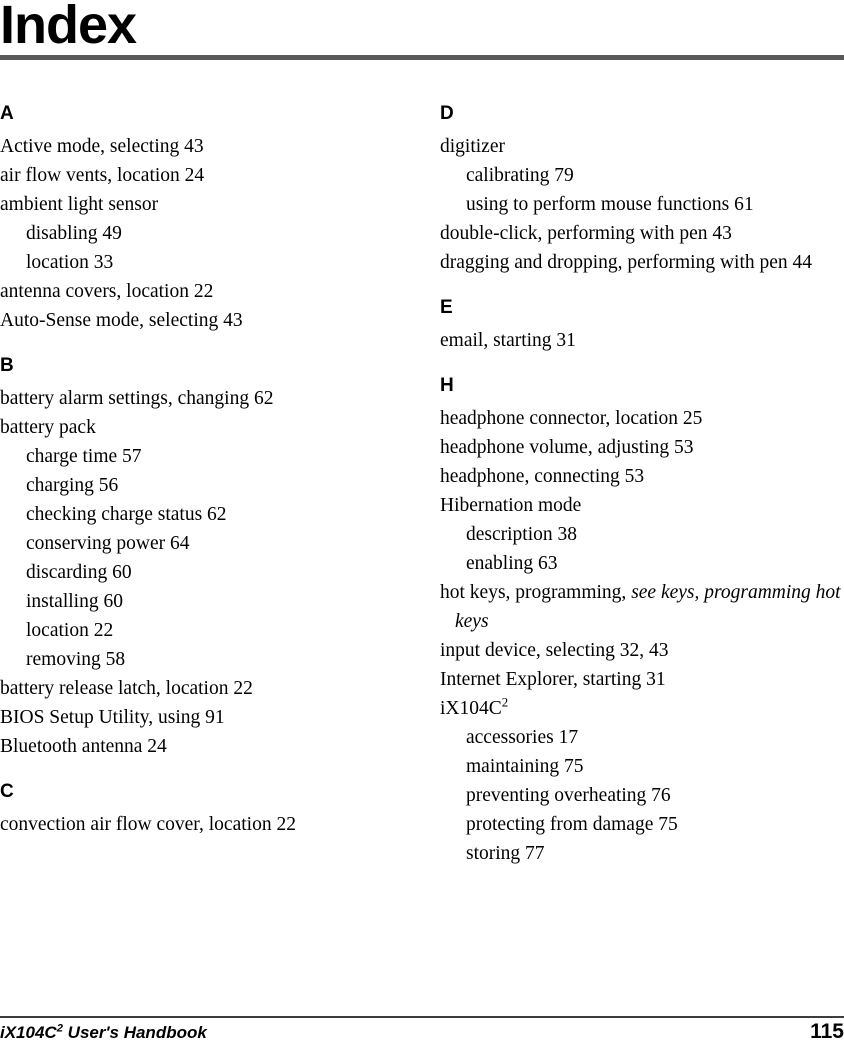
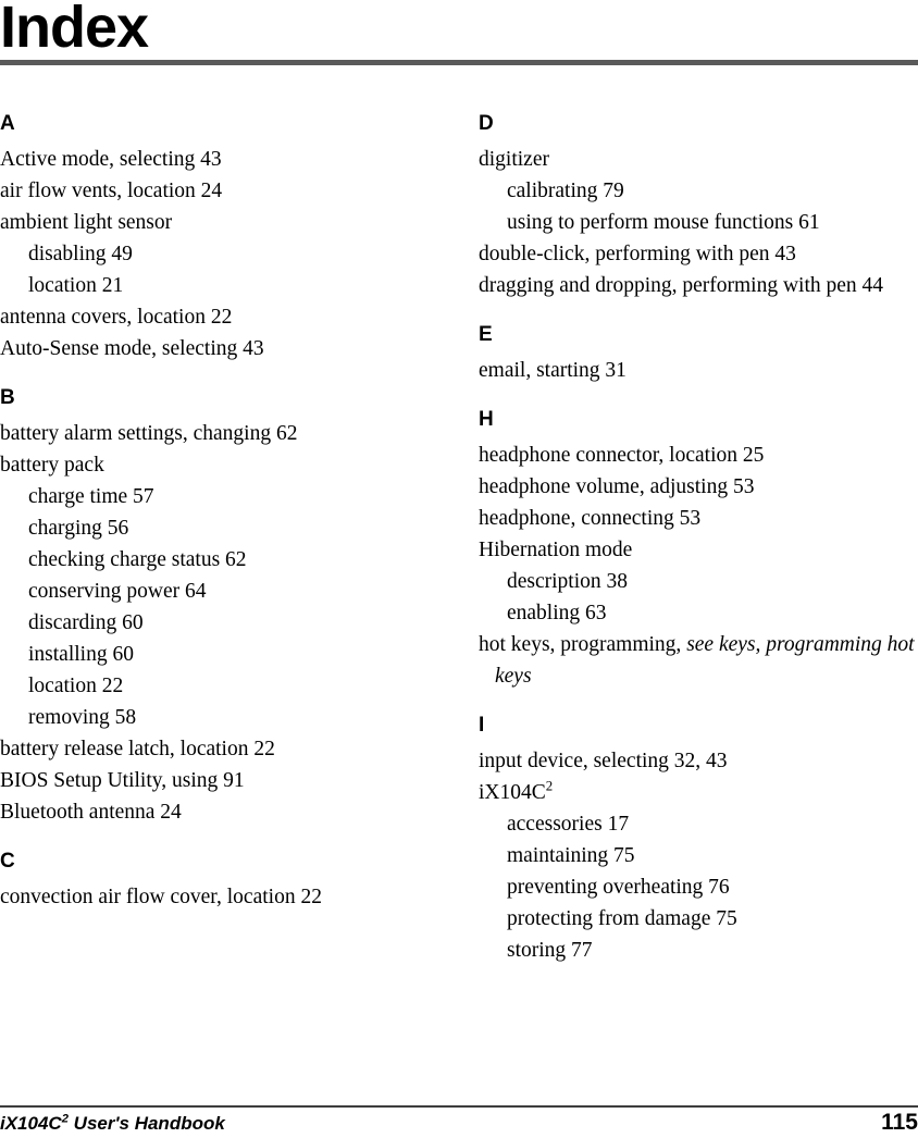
  Index
  A
  Active mode, selecting 43
  air flow vents, location 24
  ambient light sensor
  disabling 49
- location 33
+ location 21
  antenna covers, location 22
  Auto-Sense mode, selecting 43
  B
  battery alarm settings, changing 62
  battery pack
  charge time 57
  charging 56
  checking charge status 62
  conserving power 64
  discarding 60
  installing 60
  location 22
  removing 58
  battery release latch, location 22
  BIOS Setup Utility, using 91
  Bluetooth antenna 24
  C
  convection air flow cover, location 22
  D
  digitizer
  calibrating 79
  using to perform mouse functions 61
  double-click, performing with pen 43
  dragging and dropping, performing with pen 44
  E
  email, starting 31
  H
  headphone connector, location 25
  headphone volume, adjusting 53
  headphone, connecting 53
  Hibernation mode
  description 38
  enabling 63
  hot keys, programming, see keys, programming hot keys
+ I
  input device, selecting 32, 43
- Internet Explorer, starting 31
  iX104C2
  accessories 17
  maintaining 75
  preventing overheating 76
  protecting from damage 75
  storing 77
  iX104C2 User's Handbook
  115
